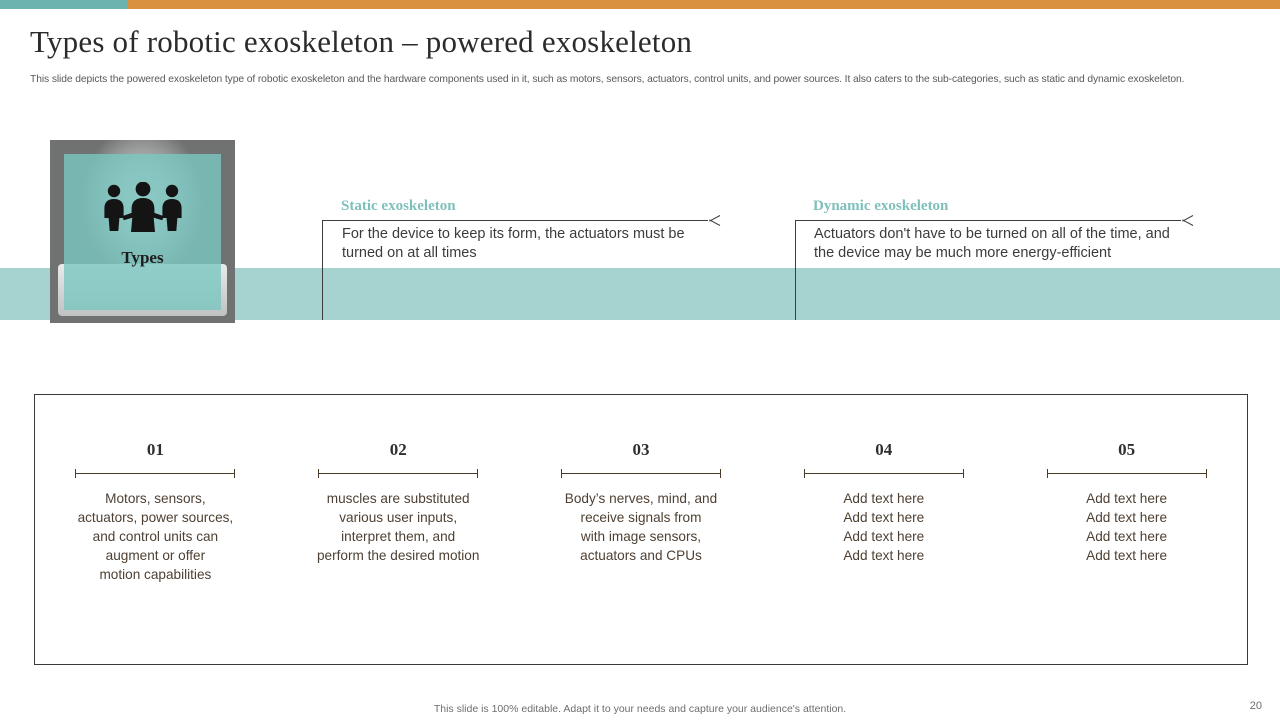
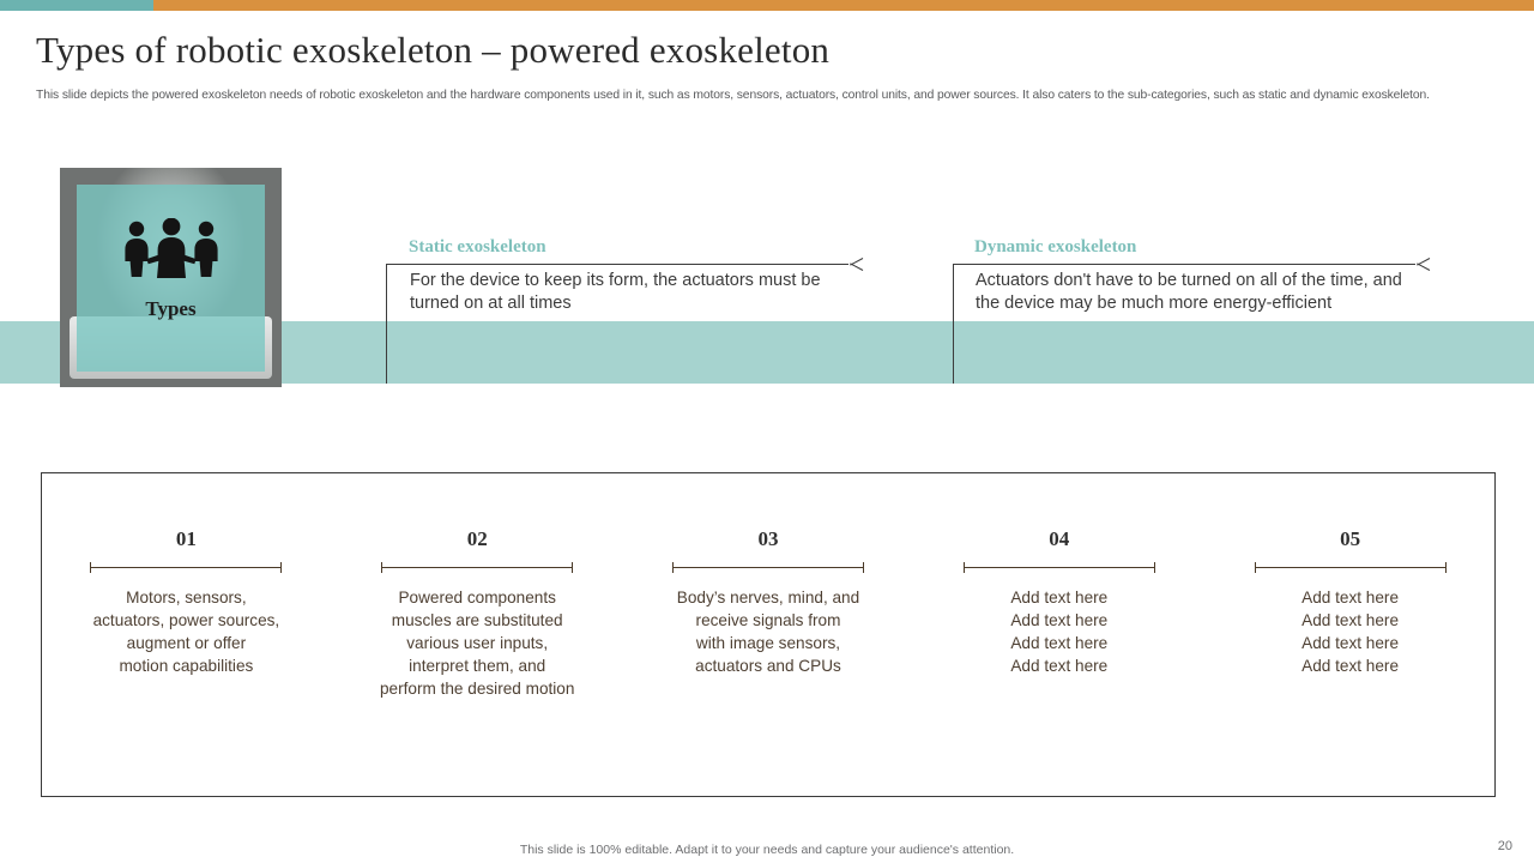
  Types of robotic exoskeleton – powered exoskeleton
- This slide depicts the powered exoskeleton type of robotic exoskeleton and the hardware components used in it, such as motors, sensors, actuators, control units, and power sources. It also caters to the sub-categories, such as static and dynamic exoskeleton.
+ This slide depicts the powered exoskeleton needs of robotic exoskeleton and the hardware components used in it, such as motors, sensors, actuators, control units, and power sources. It also caters to the sub-categories, such as static and dynamic exoskeleton.
  Types
  Static exoskeleton
  For the device to keep its form, the actuators must be turned on at all times
  Dynamic exoskeleton
  Actuators don't have to be turned on all of the time, and the device may be much more energy-efficient
  01
  Motors, sensors,
  actuators, power sources,
- and control units can
  augment or offer
  motion capabilities
  02
+ Powered components
  muscles are substituted
  various user inputs,
  interpret them, and
  perform the desired motion
  03
  Body’s nerves, mind, and
  receive signals from
  with image sensors,
  actuators and CPUs
  04
  Add text here
  Add text here
  Add text here
  Add text here
  05
  Add text here
  Add text here
  Add text here
  Add text here
  This slide is 100% editable. Adapt it to your needs and capture your audience's attention.
  20
